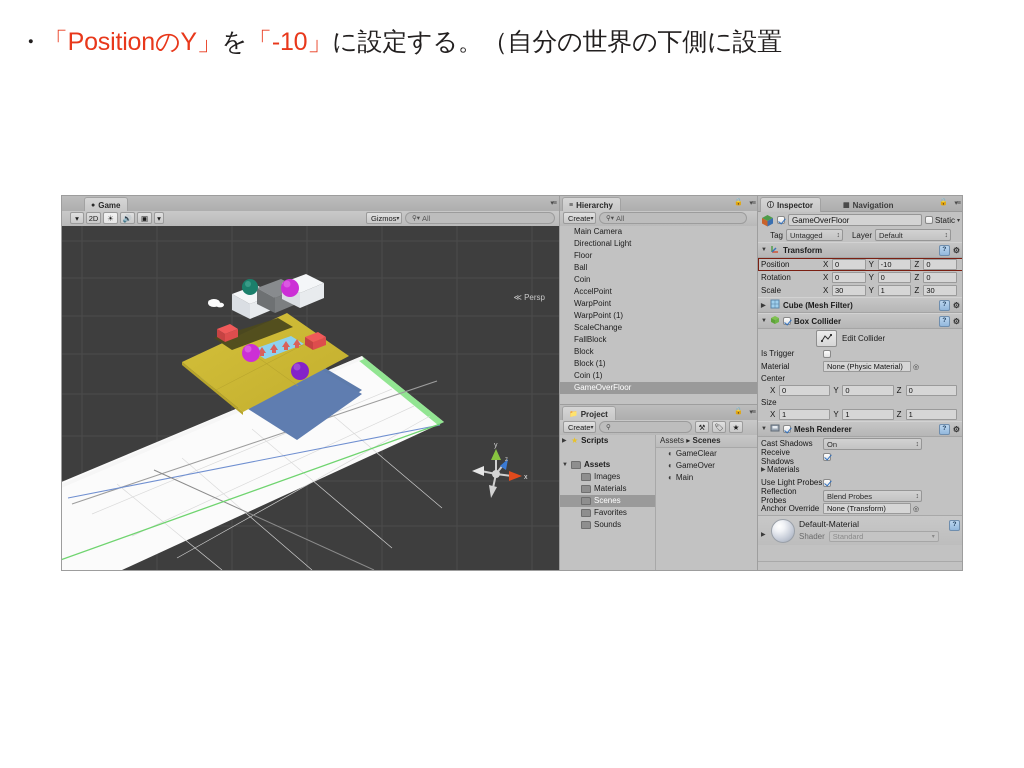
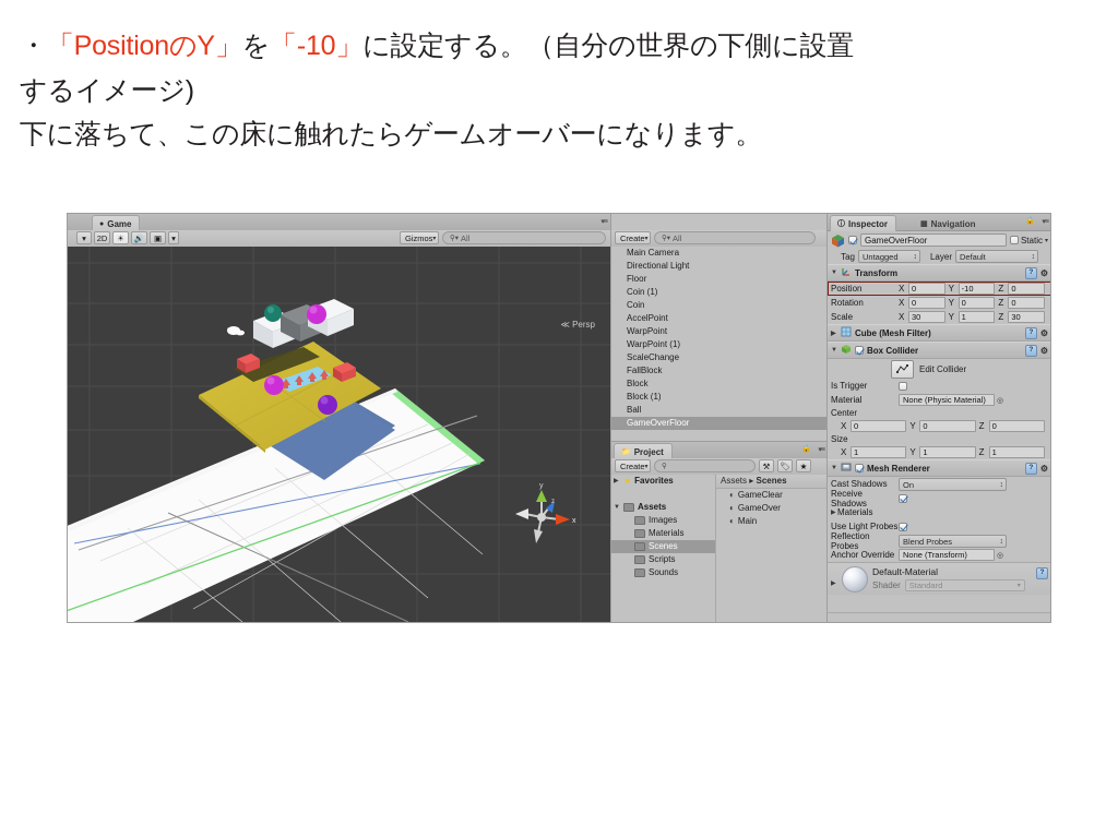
  ・「PositionのY」を「-10」に設定する。（自分の世界の下側に設置
+ するイメージ)
+ 下に落ちて、この床に触れたらゲームオーバーになります。
  Game
  ▾
  2D
  ☀
  🔊
  ▣
  ▾
  Gizmos
  All
  ≪ Persp
- Hierarchy
  Create
  All
  Main Camera
  Directional Light
  Floor
- Ball
+ Coin (1)
  Coin
  AccelPoint
  WarpPoint
  WarpPoint (1)
  ScaleChange
  FallBlock
  Block
  Block (1)
- Coin (1)
+ Ball
  GameOverFloor
  Project
  Create
  ⚒
  🏷
  ★
  ★
- Scripts
+ Favorites
  Assets
  Images
  Materials
  Scenes
- Favorites
+ Scripts
  Sounds
  Assets ▸ Scenes
  ◐
  GameClear
  ◐
  GameOver
  ◐
  Main
  Inspector
  Navigation
  GameOverFloor
  Static
  Tag
  Untagged
  Layer
  Default
  Transform
  ⚙
  Position
  X
  0
  Y
  -10
  Z
  0
  Rotation
  X
  0
  Y
  0
  Z
  0
  Scale
  X
  30
  Y
  1
  Z
  30
  Cube (Mesh Filter)
  ⚙
  Box Collider
  ⚙
  Edit Collider
  Is Trigger
  Material
  None (Physic Material)
  Center
  X
  0
  Y
  0
  Z
  0
  Size
  X
  1
  Y
  1
  Z
  1
  Mesh Renderer
  ⚙
  Cast Shadows
  On
  Receive Shadows
  Materials
  Use Light Probes
  Reflection Probes
  Blend Probes
  Anchor Override
  None (Transform)
  Default-Material
  Shader
  Standard
